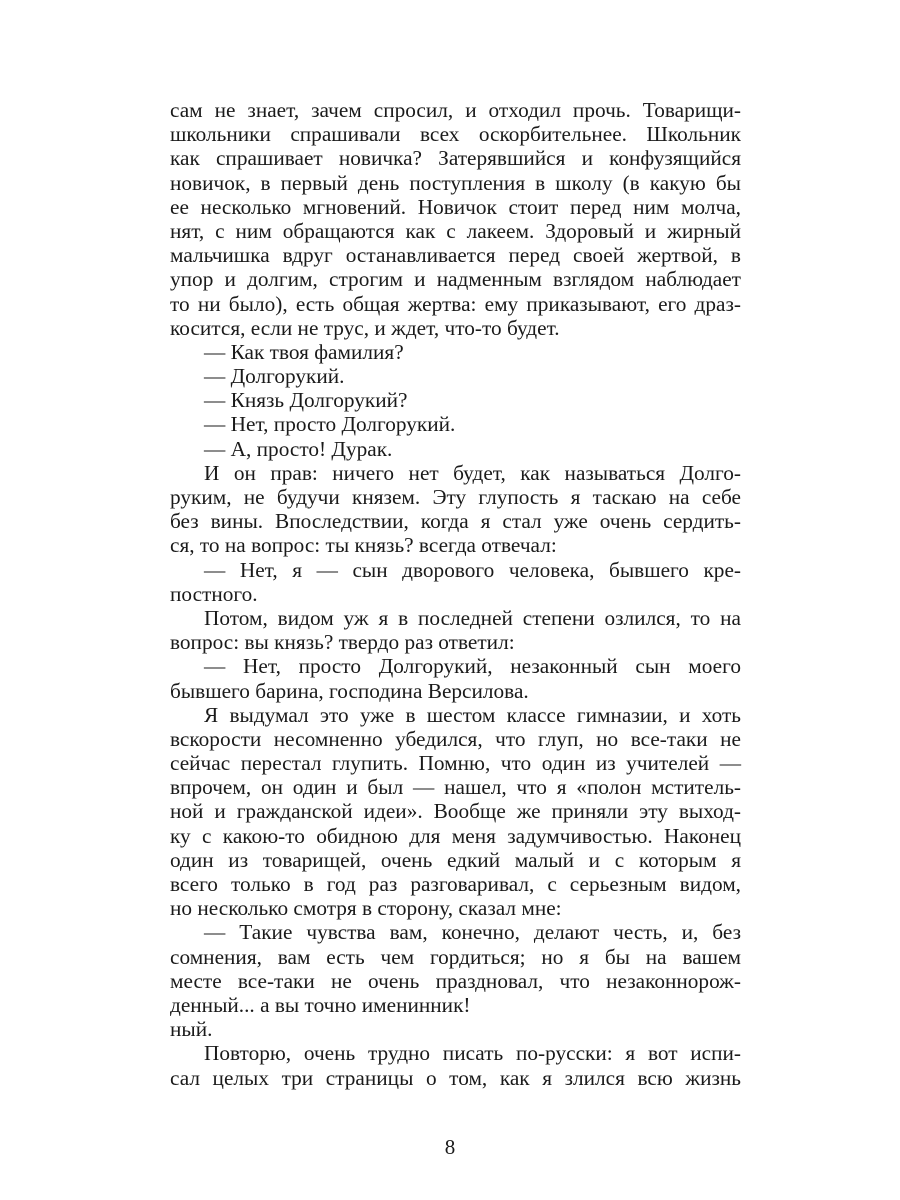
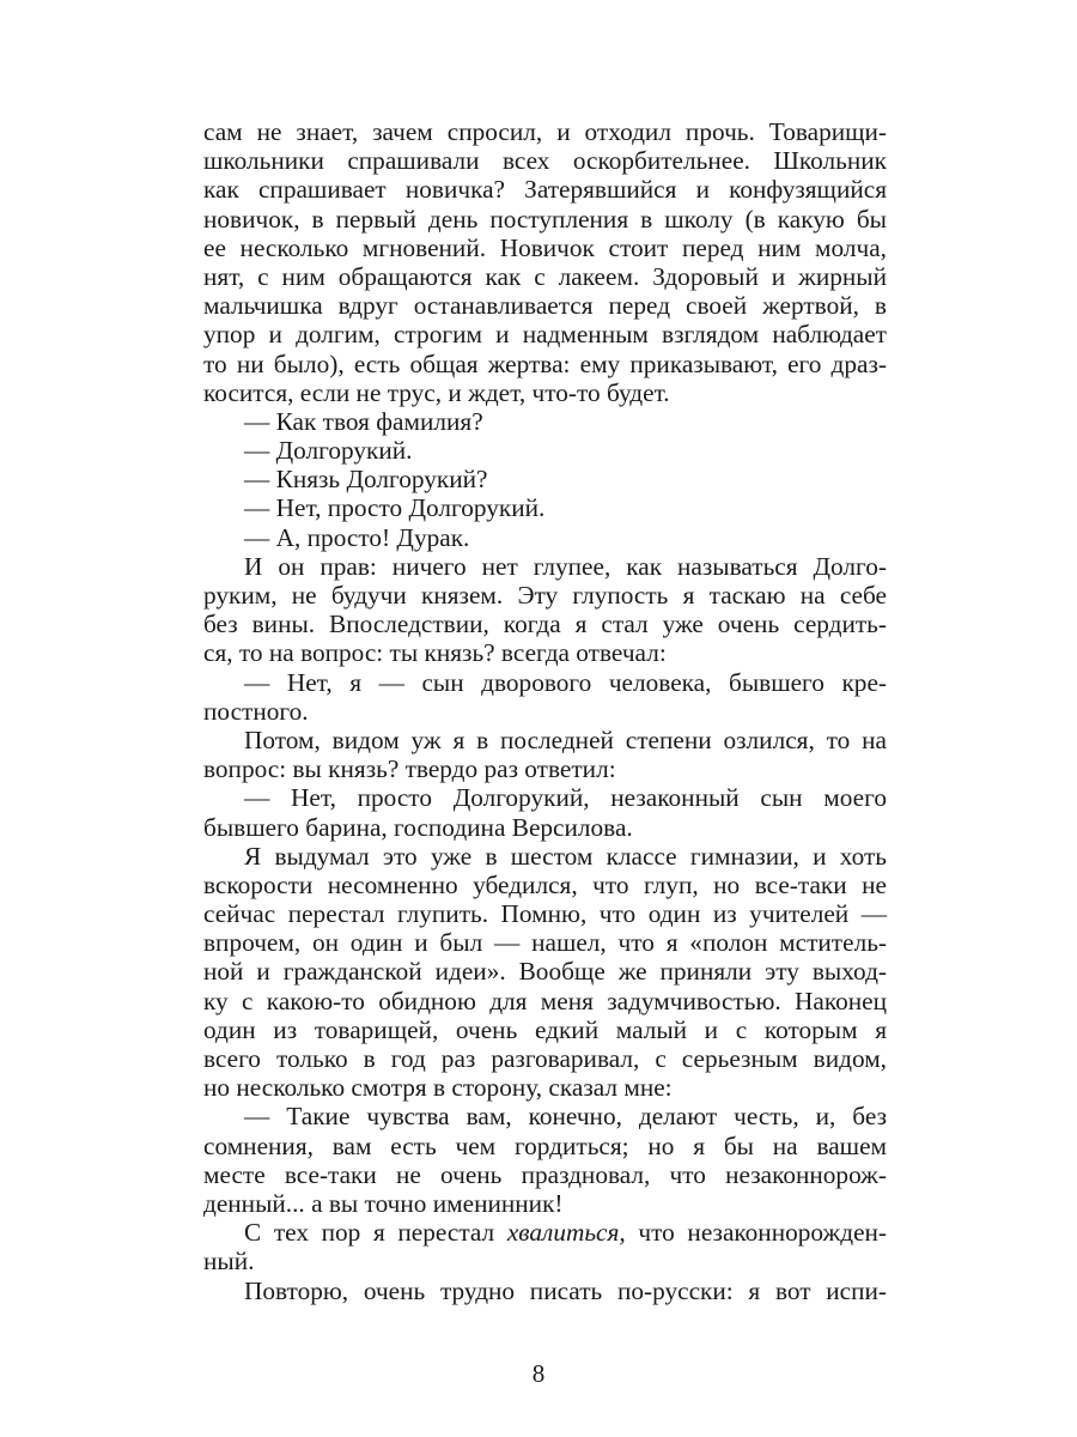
  сам не знает, зачем спросил, и отходил прочь. Товарищи-
  школьники спрашивали всех оскорбительнее. Школьник
  как спрашивает новичка? Затерявшийся и конфузящийся
  новичок, в первый день поступления в школу (в какую бы
  ее несколько мгновений. Новичок стоит перед ним молча,
  нят, с ним обращаются как с лакеем. Здоровый и жирный
  мальчишка вдруг останавливается перед своей жертвой, в
  упор и долгим, строгим и надменным взглядом наблюдает
  то ни было), есть общая жертва: ему приказывают, его драз-
  косится, если не трус, и ждет, что-то будет.
  — Как твоя фамилия?
  — Долгорукий.
  — Князь Долгорукий?
  — Нет, просто Долгорукий.
  — А, просто! Дурак.
- И он прав: ничего нет будет, как называться Долго-
+ И он прав: ничего нет глупее, как называться Долго-
  руким, не будучи князем. Эту глупость я таскаю на себе
  без вины. Впоследствии, когда я стал уже очень сердить-
  ся, то на вопрос: ты князь? всегда отвечал:
  — Нет, я — сын дворового человека, бывшего кре-
  постного.
  Потом, видом уж я в последней степени озлился, то на
  вопрос: вы князь? твердо раз ответил:
  — Нет, просто Долгорукий, незаконный сын моего
  бывшего барина, господина Версилова.
  Я выдумал это уже в шестом классе гимназии, и хоть
  вскорости несомненно убедился, что глуп, но все-таки не
  сейчас перестал глупить. Помню, что один из учителей —
  впрочем, он один и был — нашел, что я «полон мститель-
  ной и гражданской идеи». Вообще же приняли эту выход-
  ку с какою-то обидною для меня задумчивостью. Наконец
  один из товарищей, очень едкий малый и с которым я
  всего только в год раз разговаривал, с серьезным видом,
  но несколько смотря в сторону, сказал мне:
  — Такие чувства вам, конечно, делают честь, и, без
  сомнения, вам есть чем гордиться; но я бы на вашем
  месте все-таки не очень праздновал, что незаконнорож-
  денный... а вы точно именинник!
+ С тех пор я перестал хвалиться, что незаконнорожден-
  ный.
  Повторю, очень трудно писать по-русски: я вот испи-
- сал целых три страницы о том, как я злился всю жизнь
  8
